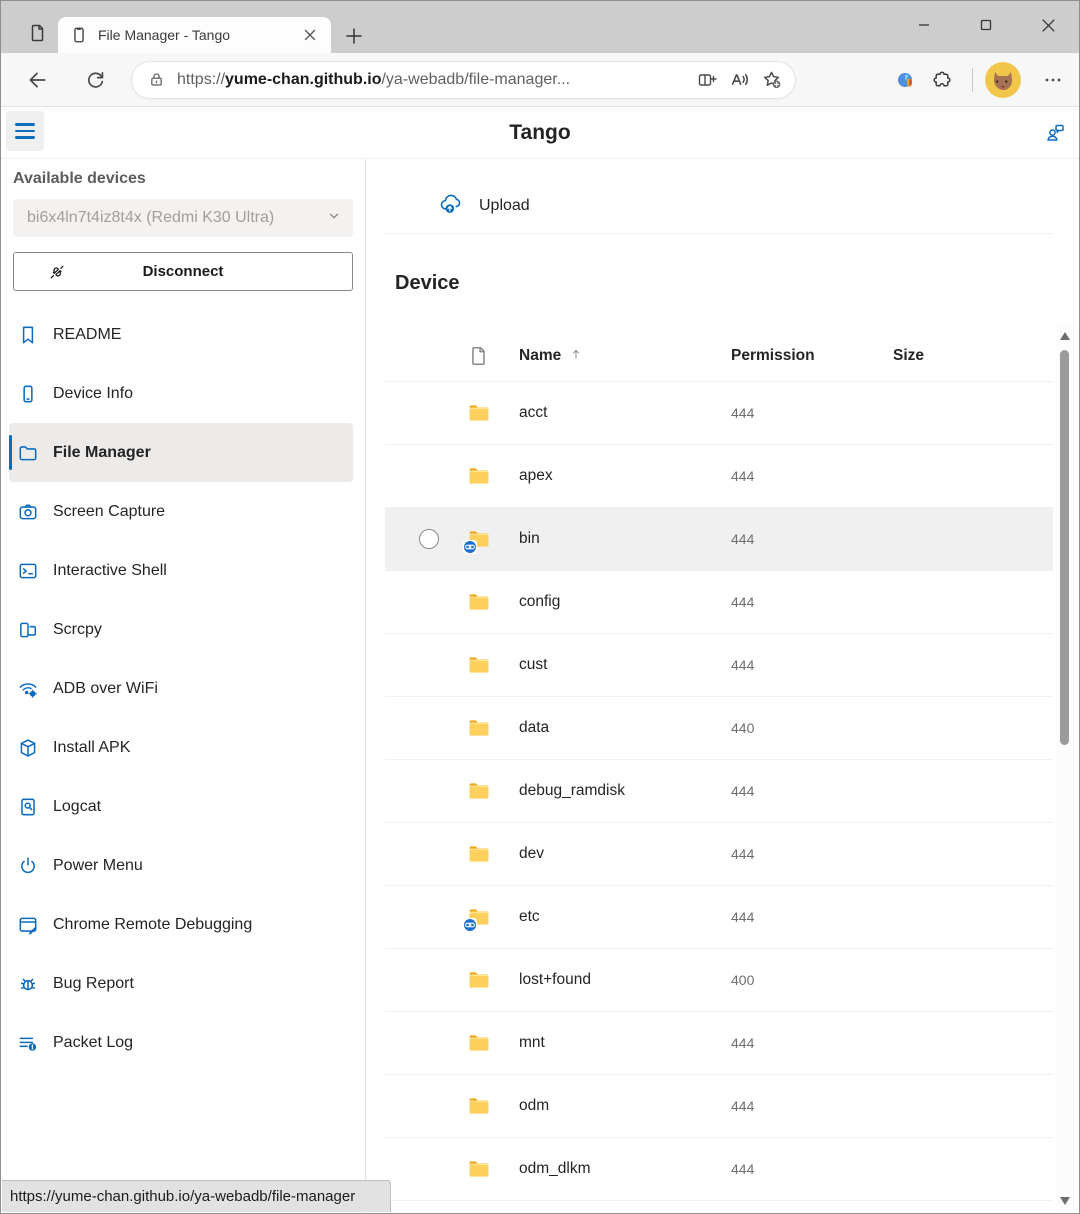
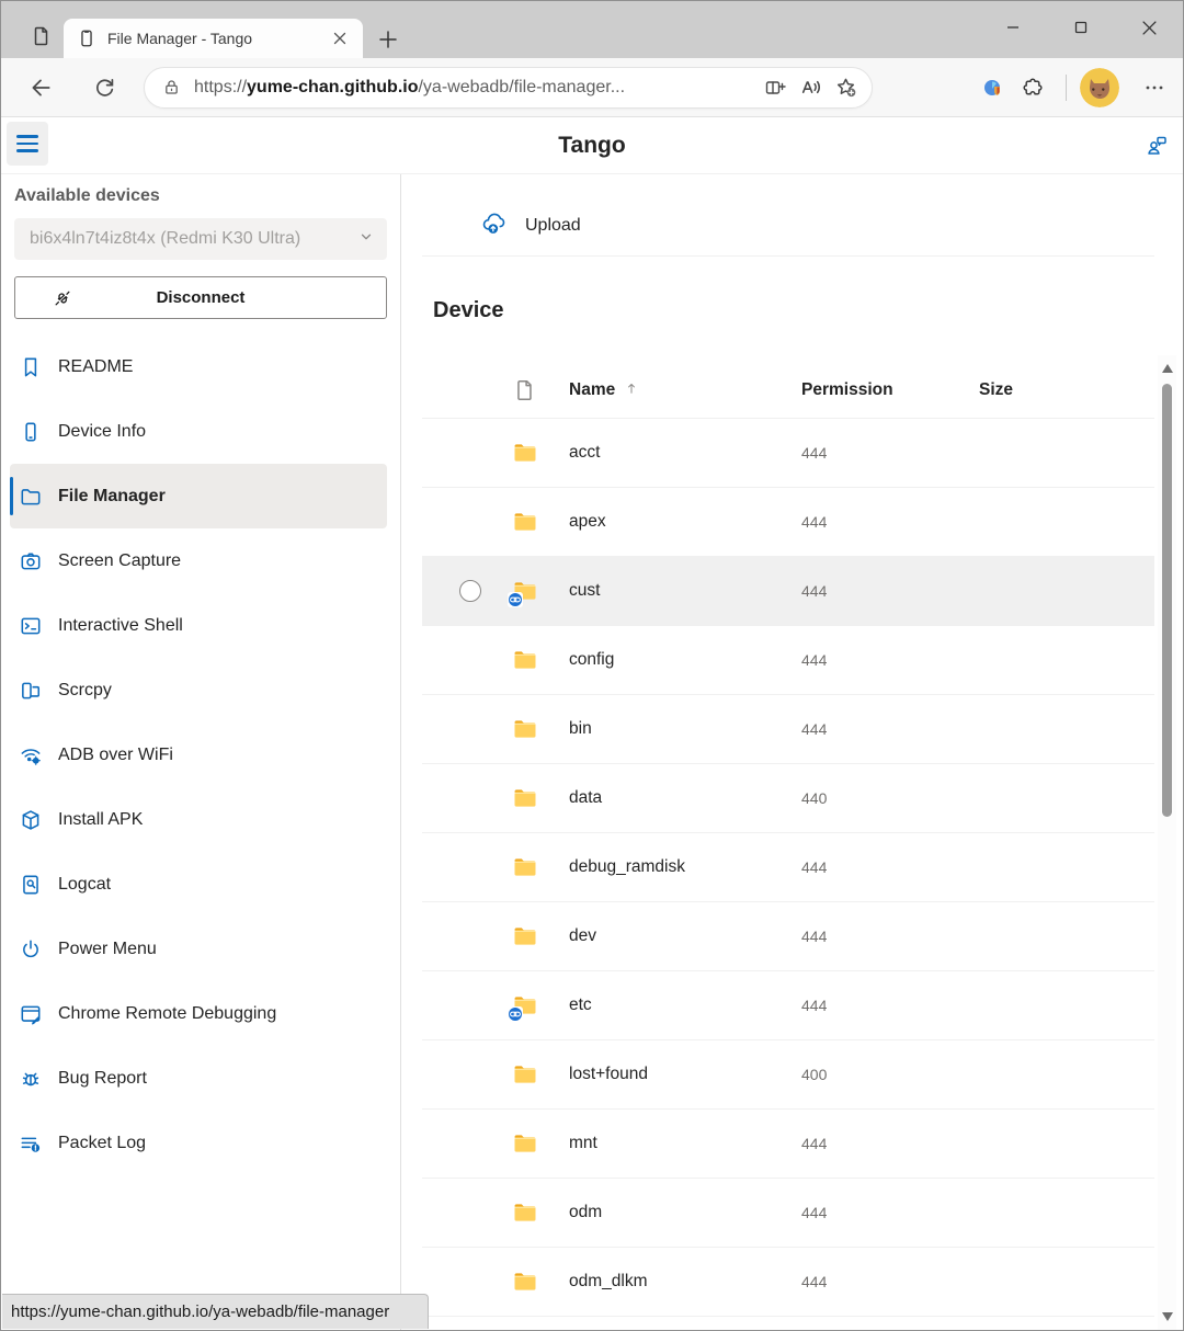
  File Manager - Tango
  https://yume-chan.github.io/ya-webadb/file-manager...
  Tango
  Available devices
  bi6x4ln7t4iz8t4x (Redmi K30 Ultra)
  Disconnect
  README
  Device Info
  File Manager
  Screen Capture
  Interactive Shell
  Scrcpy
  ADB over WiFi
  Install APK
  Logcat
  Power Menu
  Chrome Remote Debugging
  Bug Report
  Packet Log
  Upload
  Device
  Name
  Permission
  Size
  acct
  444
  apex
  444
- bin
+ cust
  444
  config
  444
- cust
+ bin
  444
  data
  440
  debug_ramdisk
  444
  dev
  444
  etc
  444
  lost+found
  400
  mnt
  444
  odm
  444
  odm_dlkm
  444
  https://yume-chan.github.io/ya-webadb/file-manager
